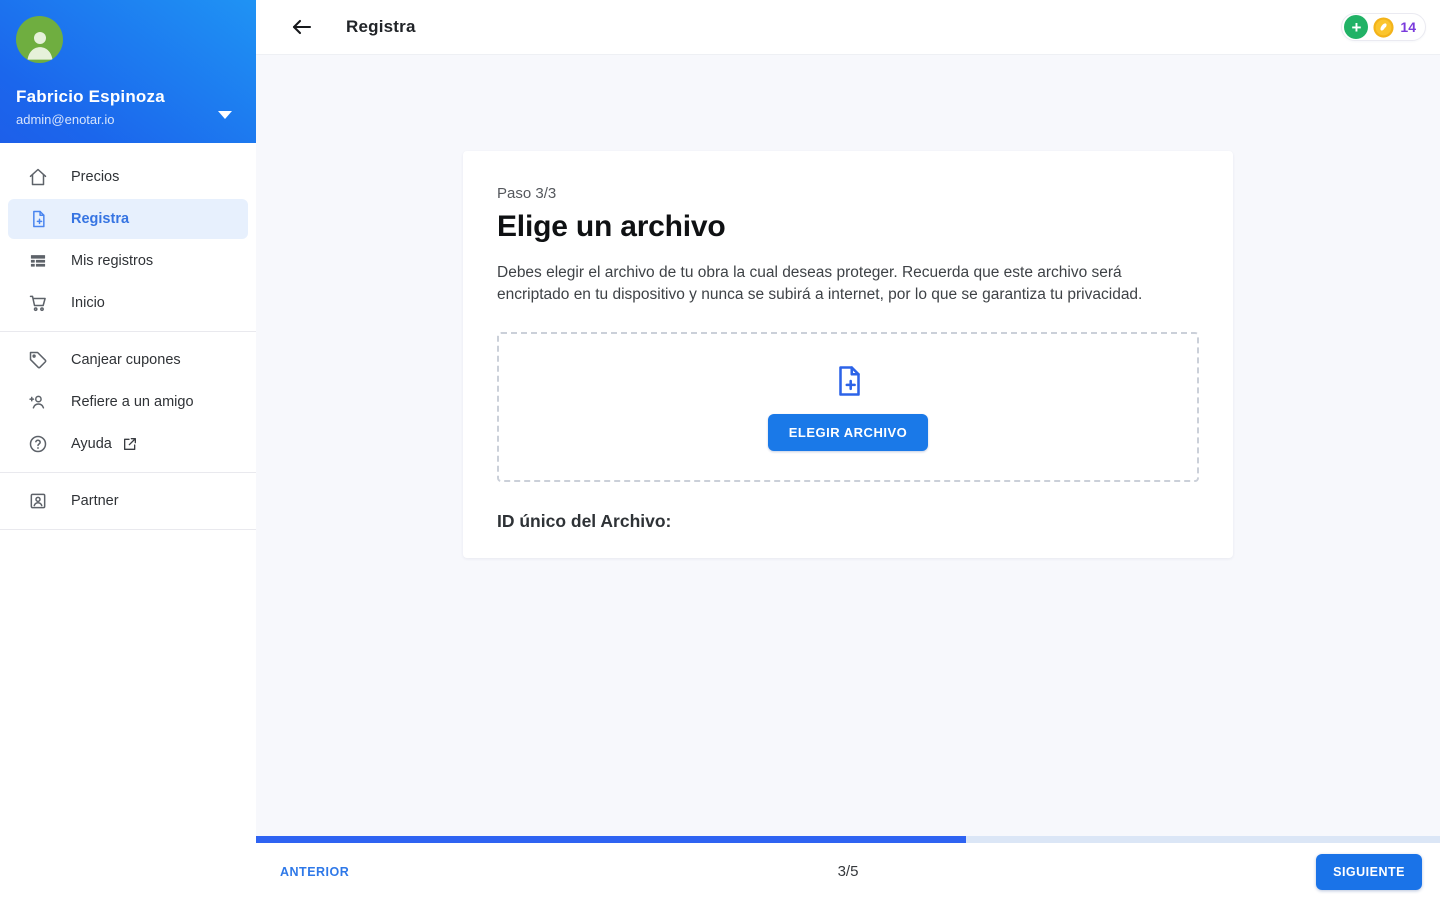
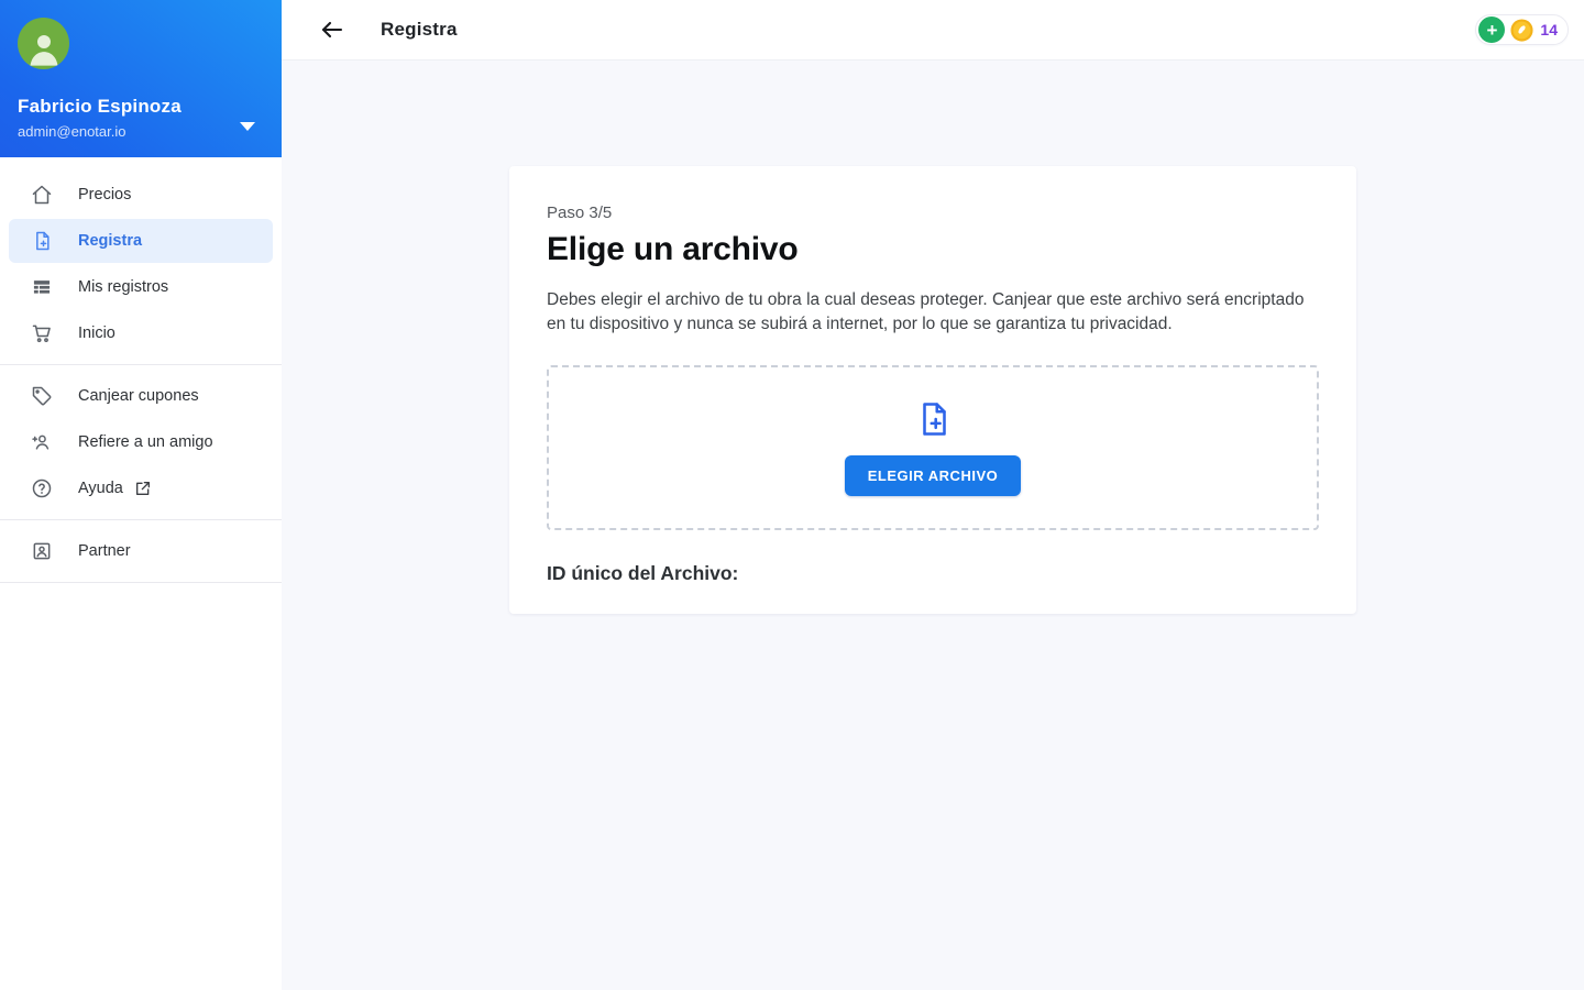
  Fabricio Espinoza
  admin@enotar.io
  Precios
  Registra
  Mis registros
  Inicio
  Canjear cupones
  Refiere a un amigo
  Ayuda
  Partner
  Registra
  +
  14
- Paso 3/3
+ Paso 3/5
  Elige un archivo
- Debes elegir el archivo de tu obra la cual deseas proteger. Recuerda que este archivo será encriptado en tu dispositivo y nunca se subirá a internet, por lo que se garantiza tu privacidad.
+ Debes elegir el archivo de tu obra la cual deseas proteger. Canjear que este archivo será encriptado en tu dispositivo y nunca se subirá a internet, por lo que se garantiza tu privacidad.
  ELEGIR ARCHIVO
  ID único del Archivo:
- ANTERIOR
- 3/5
- SIGUIENTE
